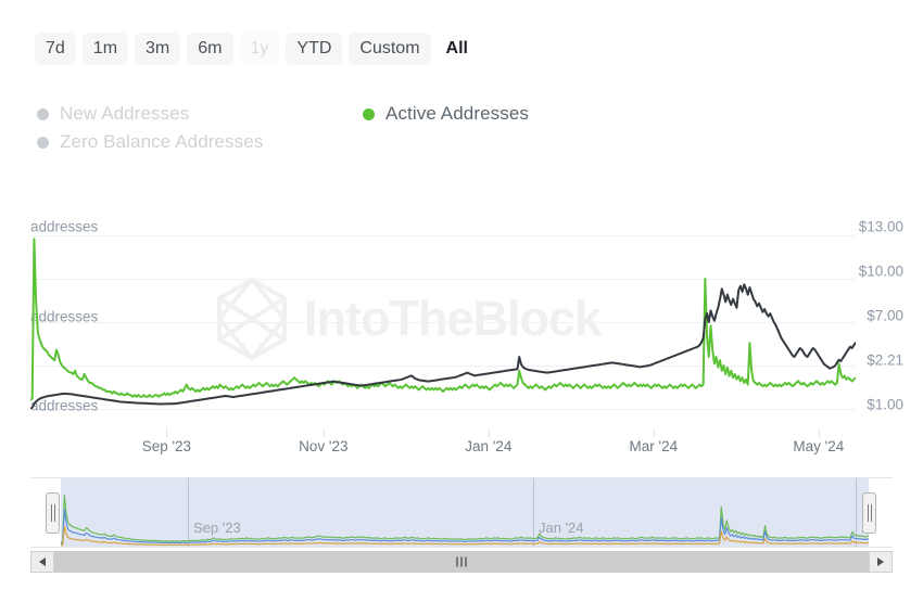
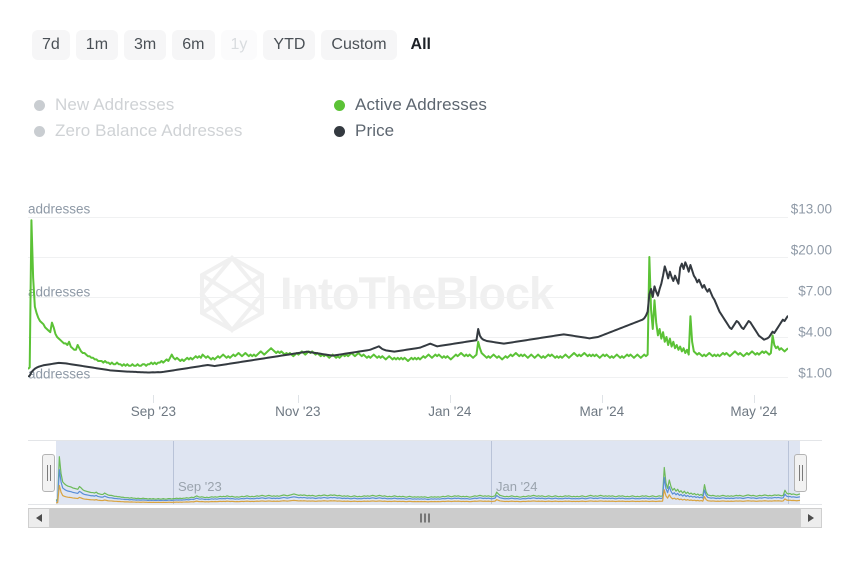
  7d
  1m
  3m
  6m
  1y
  YTD
  Custom
  All
  New Addresses
  Active Addresses
  Zero Balance Addresses
+ Price
  addresses
  addresses
  addresses
  $13.00
- $10.00
+ $20.00
  $7.00
- $2.21
+ $4.00
  $1.00
  Sep '23
  Nov '23
  Jan '24
  Mar '24
  May '24
  Sep '23
  Jan '24
